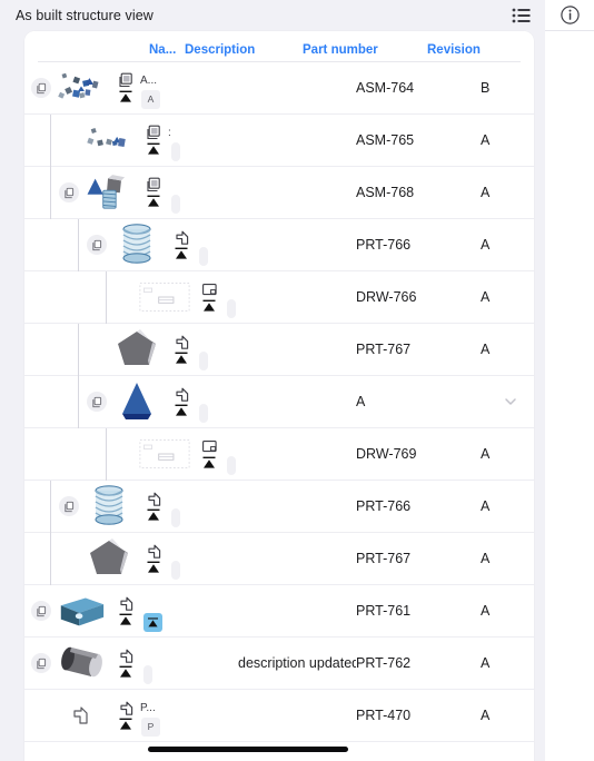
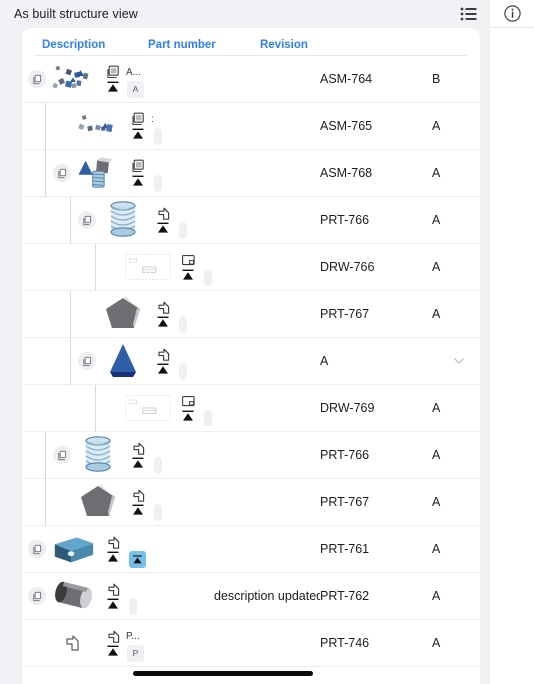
  As built structure view
- Na...
  Description
  Part number
  Revision
  A...
  A
  ASM-764
  B
  :
  ASM-765
  A
  ASM-768
  A
  PRT-766
  A
  DRW-766
  A
  PRT-767
  A
  A
  DRW-769
  A
  PRT-766
  A
  PRT-767
  A
  PRT-761
  A
  description updated
  PRT-762
  A
  P...
  P
- PRT-470
+ PRT-746
  A
